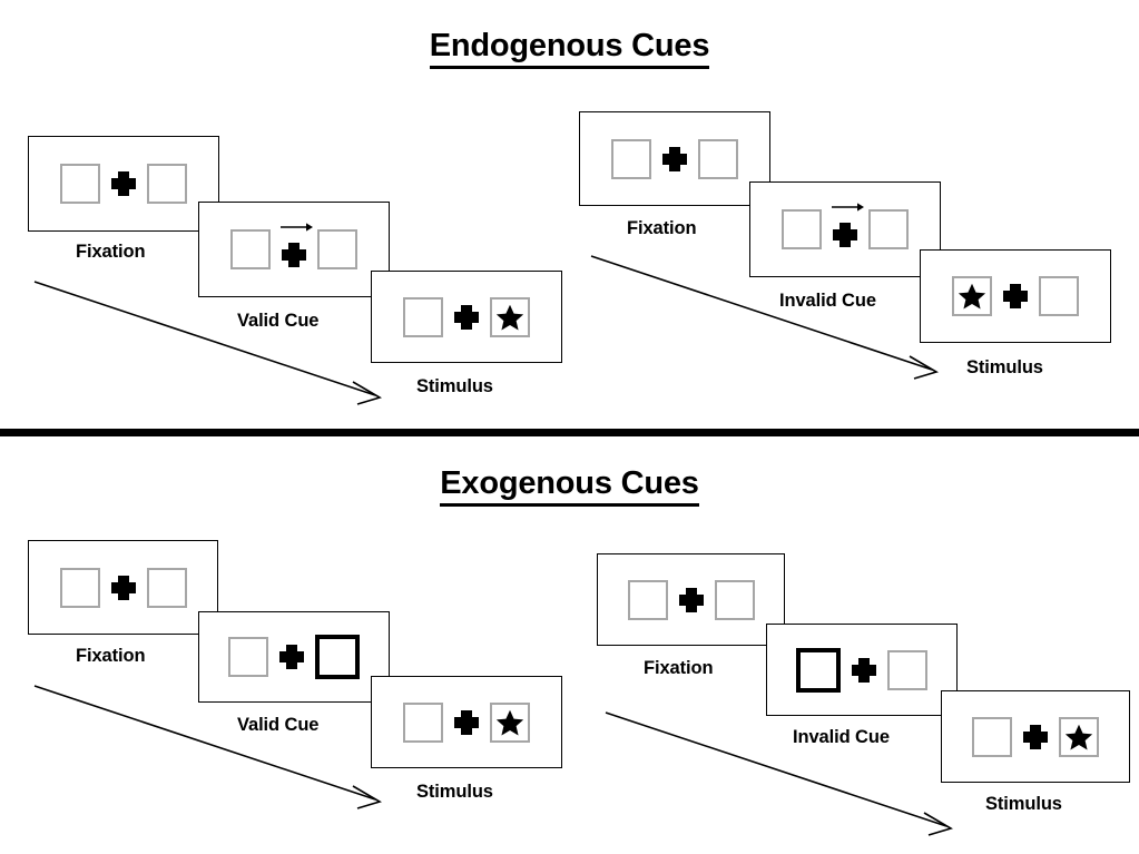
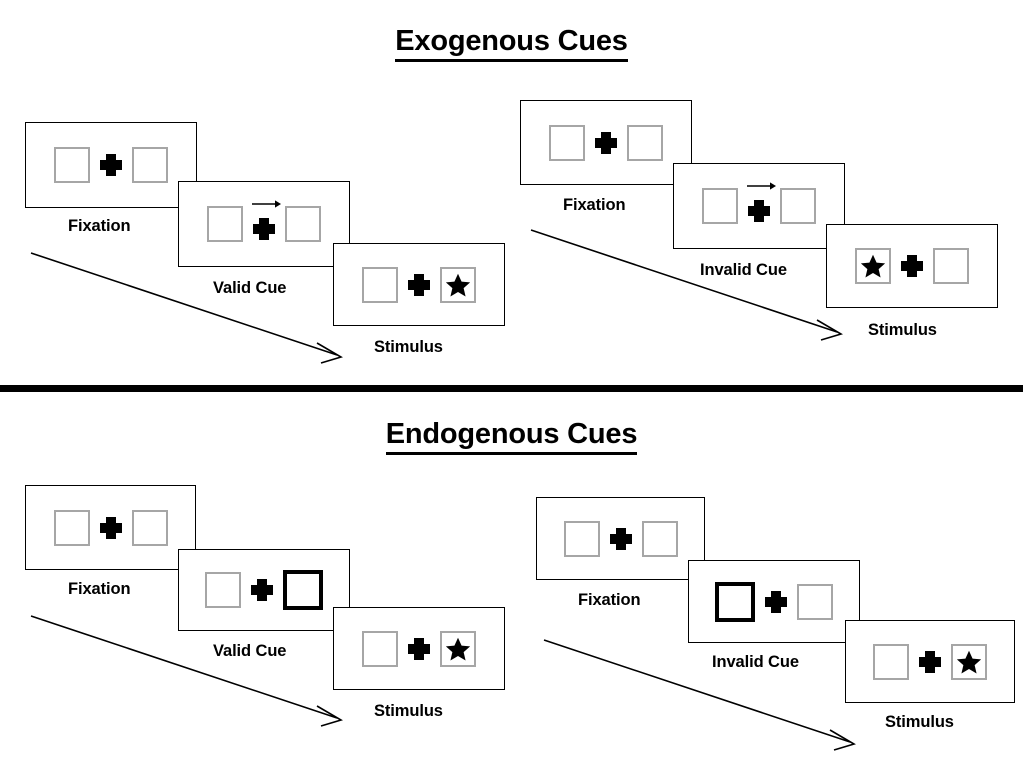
- Endogenous Cues
+ Exogenous Cues
  Fixation
  Valid Cue
  Stimulus
  Fixation
  Invalid Cue
  Stimulus
- Exogenous Cues
+ Endogenous Cues
  Fixation
  Valid Cue
  Stimulus
  Fixation
  Invalid Cue
  Stimulus
